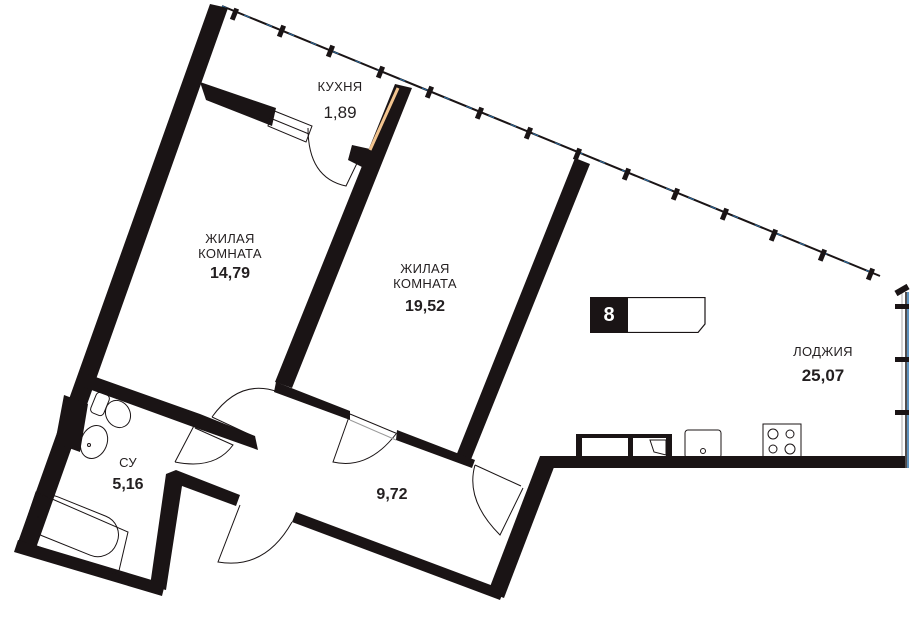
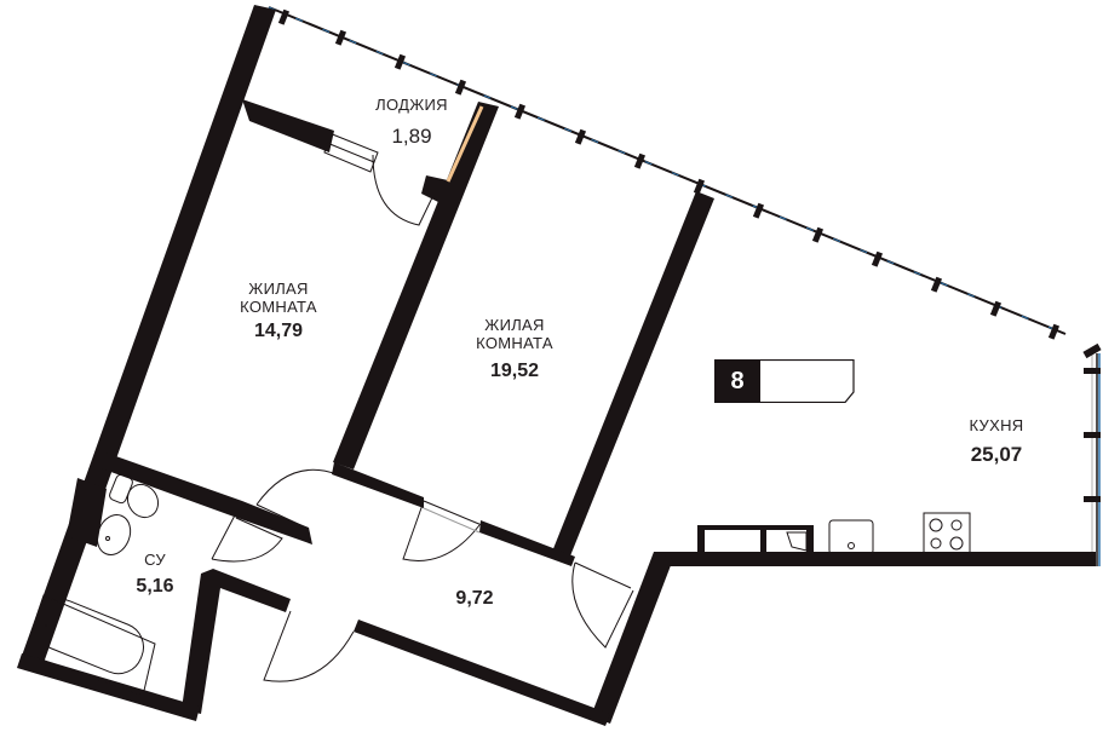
- КУХНЯ
+ ЛОДЖИЯ
  1,89
  ЖИЛАЯ
  КОМНАТА
  14,79
  ЖИЛАЯ
  КОМНАТА
  19,52
- ЛОДЖИЯ
+ КУХНЯ
  25,07
  СУ
  5,16
  9,72
  8
